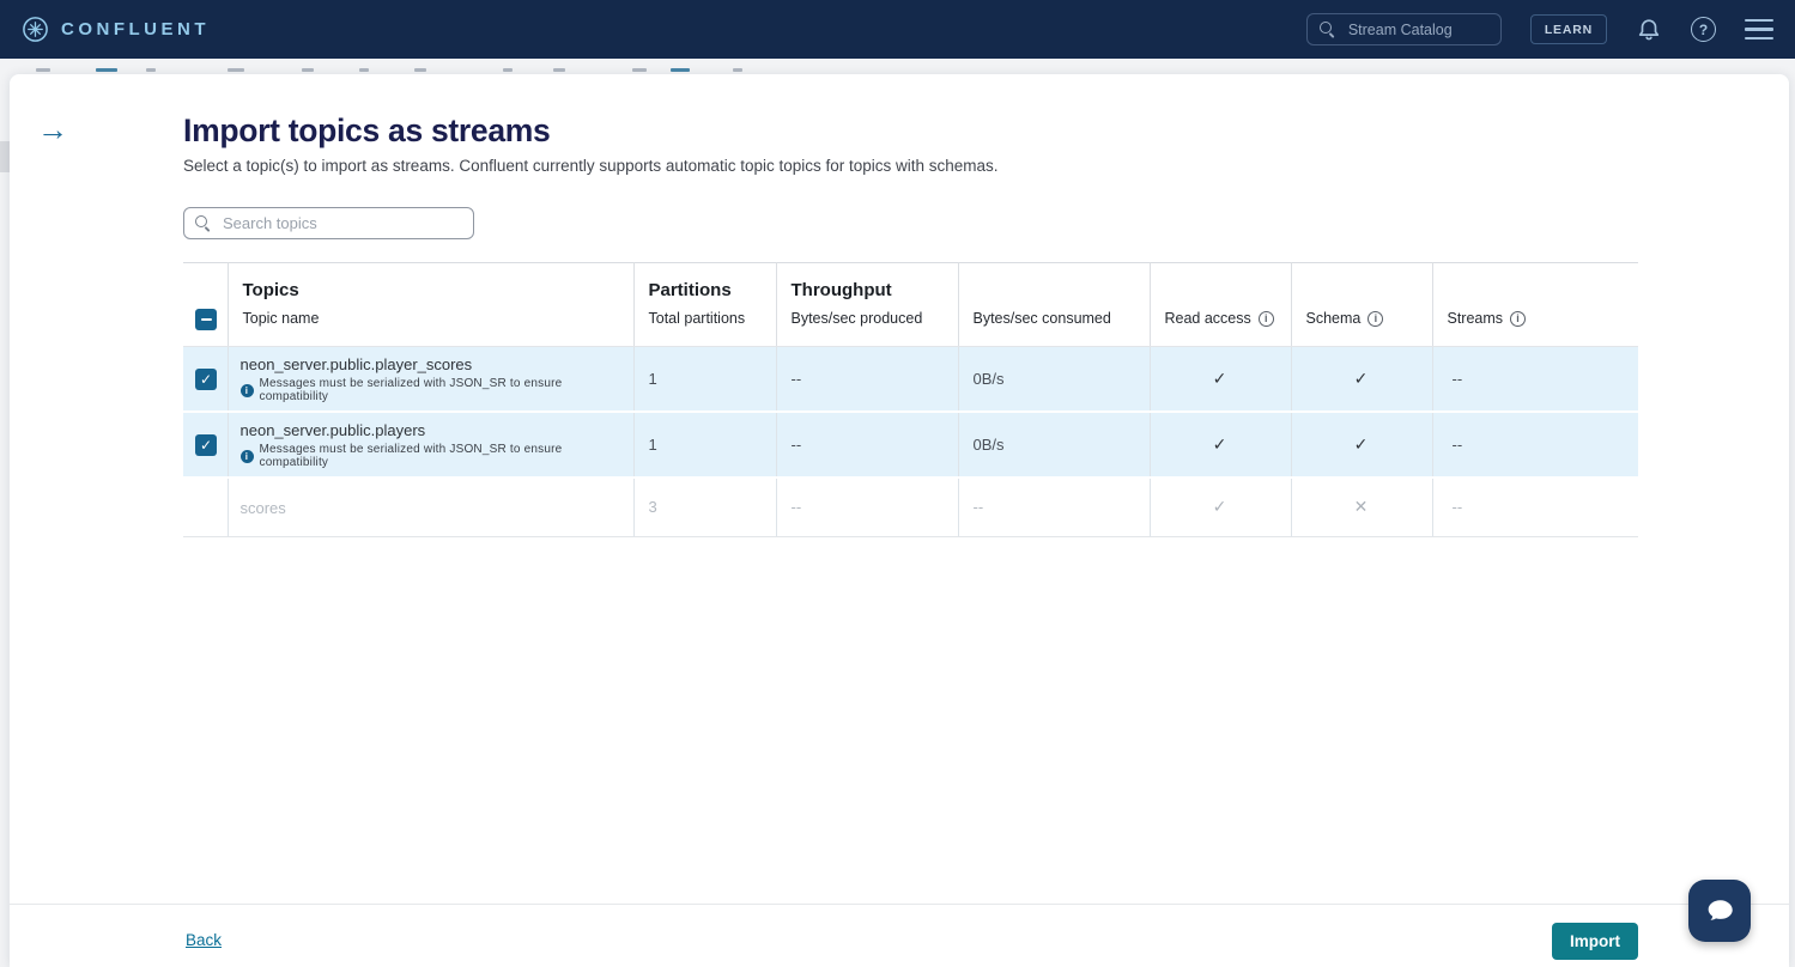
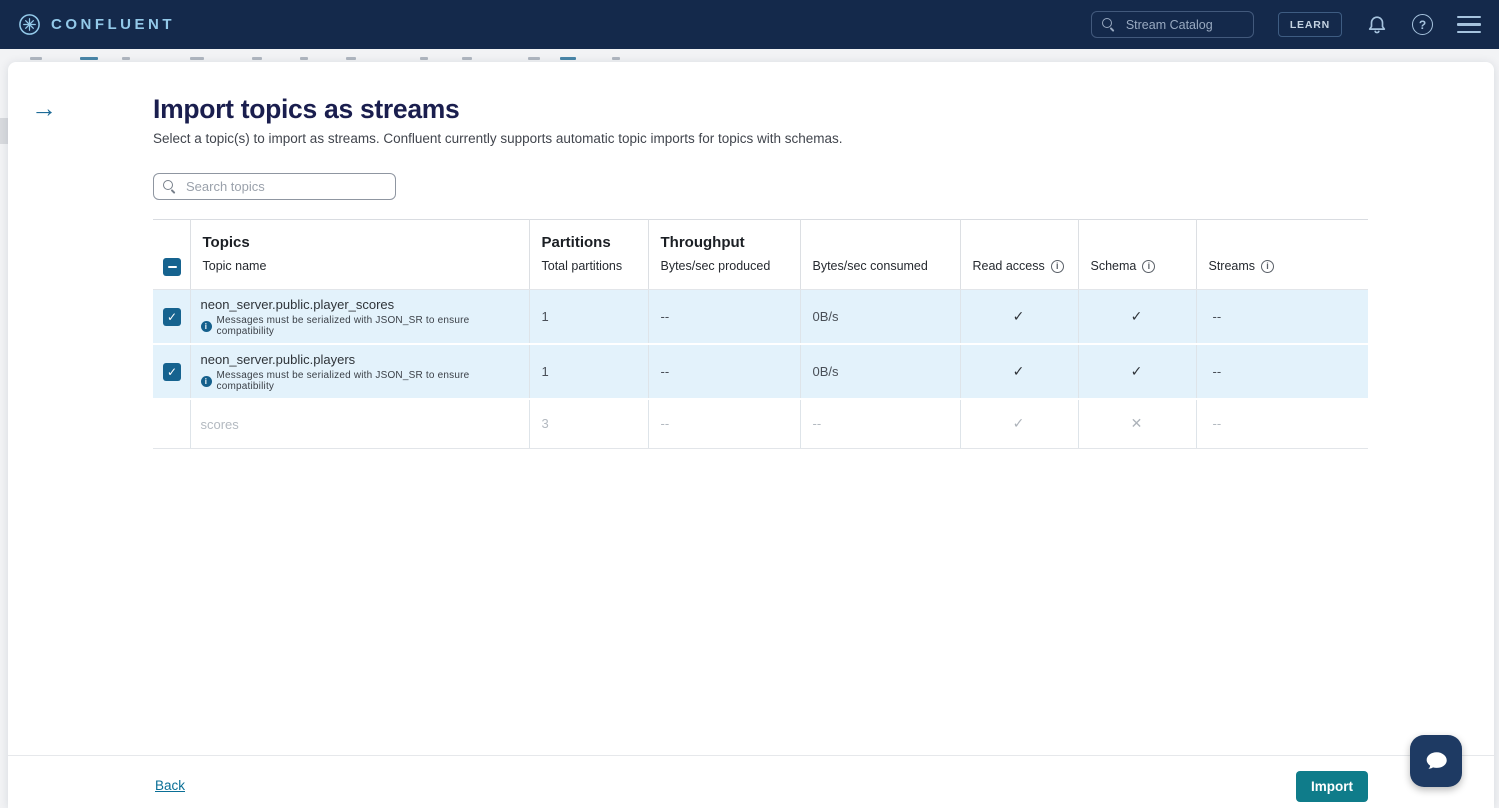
  CONFLUENT
  Stream Catalog
  LEARN
  ?
  →
  Import topics as streams
- Select a topic(s) to import as streams. Confluent currently supports automatic topic topics for topics with schemas.
+ Select a topic(s) to import as streams. Confluent currently supports automatic topic imports for topics with schemas.
  Search topics
  	TopicsTopic name	PartitionsTotal partitions	ThroughputBytes/sec produced	Bytes/sec consumed	Read access i	Schema i	Streams i
  ✓	neon_server.public.player_scoresiMessages must be serialized with JSON_SR to ensure compatibility	1	--	0B/s	✓	✓	--
  ✓	neon_server.public.playersiMessages must be serialized with JSON_SR to ensure compatibility	1	--	0B/s	✓	✓	--
  	scores	3	--	--	✓	✕	--
  Back
  Import
